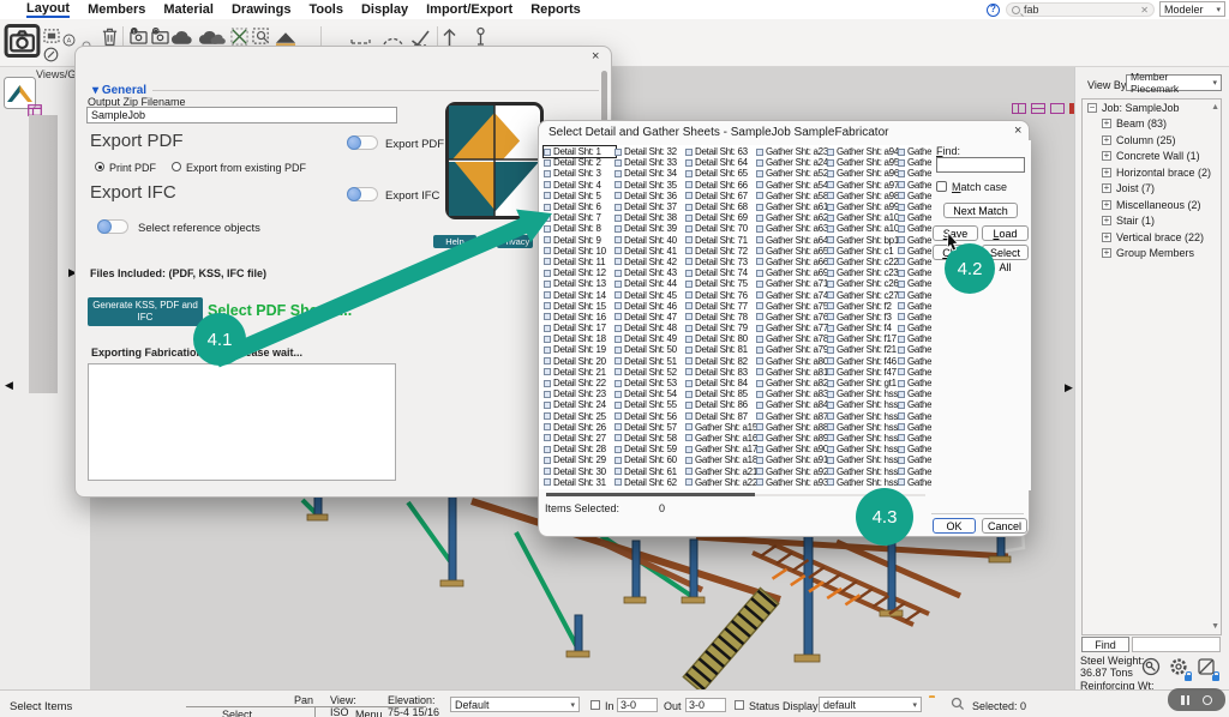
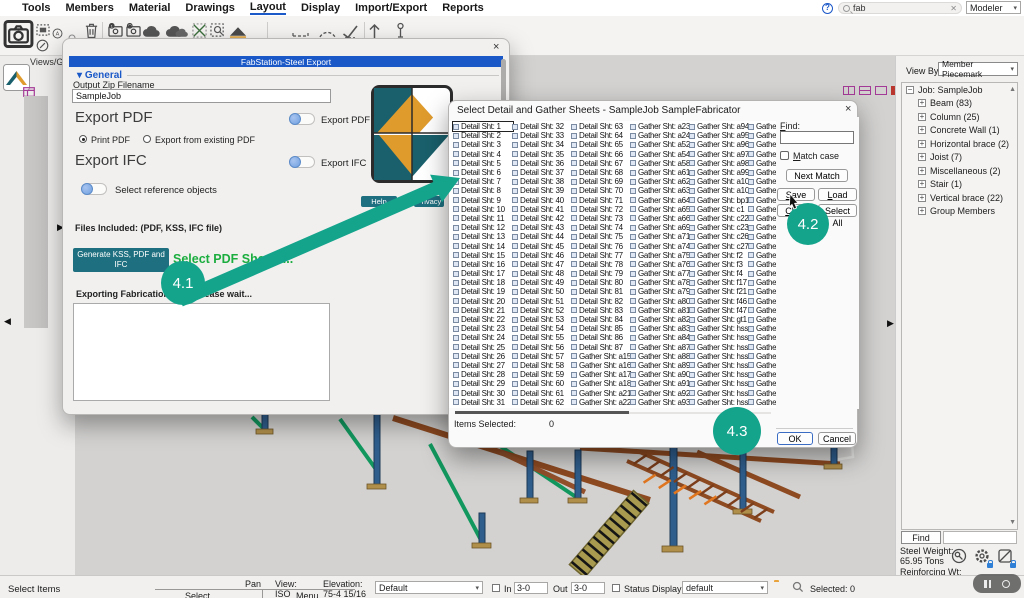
- Layout
+ Tools
  Members
  Material
  Drawings
- Tools
+ Layout
  Display
  Import/Export
  Reports
  ?
  fab
  ✕
  Modeler
  Views/G
  ▶
  ◀
  ▶
  View By
  Member Piecemark
  −
  Job: SampleJob
  +
  Beam (83)
  +
  Column (25)
  +
  Concrete Wall (1)
  +
  Horizontal brace (2)
  +
  Joist (7)
  +
  Miscellaneous (2)
  +
  Stair (1)
  +
  Vertical brace (22)
  +
  Group Members
  Find
  Steel Weight:
- 36.87 Tons
+ 65.95 Tons
  Reinforcing Wt:
  Select Items
  Pan
  Select
  Menu
  View:
  ISO
  Elevation:
  75-4 15/16
  Default
  In
  3-0
  Out
  3-0
  Status Display
  default
  Selected: 0
  ×
+ FabStation-Steel Export
  ▾ General
  Output Zip Filename
  SampleJob
  Export PDF
  Export PDF
  Print PDF
  Export from existing PDF
  Export IFC
  Export IFC
  Select reference objects
  Files Included: (PDF, KSS, IFC file)
  Generate KSS, PDF and IFC
  Exporting Fabricatioase wait...
  Help
  ivacy
  Select Detail and Gather Sheets - SampleJob SampleFabricator
  ×
  Detail Sht: 1
  Detail Sht: 2
  Detail Sht: 3
  Detail Sht: 4
  Detail Sht: 5
  Detail Sht: 6
  Detail Sht: 7
  Detail Sht: 8
  Detail Sht: 9
  Detail Sht: 10
  Detail Sht: 11
  Detail Sht: 12
  Detail Sht: 13
  Detail Sht: 14
  Detail Sht: 15
  Detail Sht: 16
  Detail Sht: 17
  Detail Sht: 18
  Detail Sht: 19
  Detail Sht: 20
  Detail Sht: 21
  Detail Sht: 22
  Detail Sht: 23
  Detail Sht: 24
  Detail Sht: 25
  Detail Sht: 26
  Detail Sht: 27
  Detail Sht: 28
  Detail Sht: 29
  Detail Sht: 30
  Detail Sht: 31
  Detail Sht: 32
  Detail Sht: 33
  Detail Sht: 34
  Detail Sht: 35
  Detail Sht: 36
  Detail Sht: 37
  Detail Sht: 38
  Detail Sht: 39
  Detail Sht: 40
  Detail Sht: 41
  Detail Sht: 42
  Detail Sht: 43
  Detail Sht: 44
  Detail Sht: 45
  Detail Sht: 46
  Detail Sht: 47
  Detail Sht: 48
  Detail Sht: 49
  Detail Sht: 50
  Detail Sht: 51
  Detail Sht: 52
  Detail Sht: 53
  Detail Sht: 54
  Detail Sht: 55
  Detail Sht: 56
  Detail Sht: 57
  Detail Sht: 58
  Detail Sht: 59
  Detail Sht: 60
  Detail Sht: 61
  Detail Sht: 62
  Detail Sht: 63
  Detail Sht: 64
  Detail Sht: 65
  Detail Sht: 66
  Detail Sht: 67
  Detail Sht: 68
  Detail Sht: 69
  Detail Sht: 70
  Detail Sht: 71
  Detail Sht: 72
  Detail Sht: 73
  Detail Sht: 74
  Detail Sht: 75
  Detail Sht: 76
  Detail Sht: 77
  Detail Sht: 78
  Detail Sht: 79
  Detail Sht: 80
  Detail Sht: 81
  Detail Sht: 82
  Detail Sht: 83
  Detail Sht: 84
  Detail Sht: 85
  Detail Sht: 86
  Detail Sht: 87
  Gather Sht: a15
  Gather Sht: a16
  Gather Sht: a17
  Gather Sht: a18
  Gather Sht: a21
  Gather Sht: a22
  Gather Sht: a23
  Gather Sht: a24
  Gather Sht: a52
  Gather Sht: a54
  Gather Sht: a58
  Gather Sht: a61
  Gather Sht: a62
  Gather Sht: a63
  Gather Sht: a64
  Gather Sht: a65
  Gather Sht: a66
  Gather Sht: a69
  Gather Sht: a71
  Gather Sht: a74
  Gather Sht: a75
  Gather Sht: a76
  Gather Sht: a77
  Gather Sht: a78
  Gather Sht: a79
  Gather Sht: a80
  Gather Sht: a81
  Gather Sht: a82
  Gather Sht: a83
  Gather Sht: a84
  Gather Sht: a87
  Gather Sht: a88
  Gather Sht: a89
  Gather Sht: a90
  Gather Sht: a91
  Gather Sht: a92
  Gather Sht: a93
  Gather Sht: a94
  Gather Sht: a95
  Gather Sht: a96
  Gather Sht: a97
  Gather Sht: a98
  Gather Sht: a99
  Gather Sht: a10
  Gather Sht: a10
  Gather Sht: bp1
  Gather Sht: c1
  Gather Sht: c22
  Gather Sht: c23
  Gather Sht: c26
  Gather Sht: c27
  Gather Sht: f2
  Gather Sht: f3
  Gather Sht: f4
  Gather Sht: f17
  Gather Sht: f21
  Gather Sht: f46
  Gather Sht: f47
  Gather Sht: gt1
  Gather Sht: hss
  Gather Sht: hss
  Gather Sht: hss
  Gather Sht: hss
  Gather Sht: hss
  Gather Sht: hss
  Gather Sht: hss
  Gather Sht: hss
  Gather Sht: hss
  Gathe
  Gathe
  Gathe
  Gathe
  Gathe
  Gathe
  Gathe
  Gathe
  Gathe
  Gathe
  Gathe
  Gathe
  Gathe
  Gathe
  Gathe
  Gathe
  Gathe
  Gathe
  Gathe
  Gathe
  Gathe
  Gathe
  Gathe
  Gathe
  Gathe
  Gathe
  Gathe
  Gathe
  Gathe
  Gathe
  Gathe
  Find:
  Match case
  Next Match
  Save
  Load
  Select All
  Items Selected:
  0
  OK
  Cancel
  4.1
  4.2
  4.3
